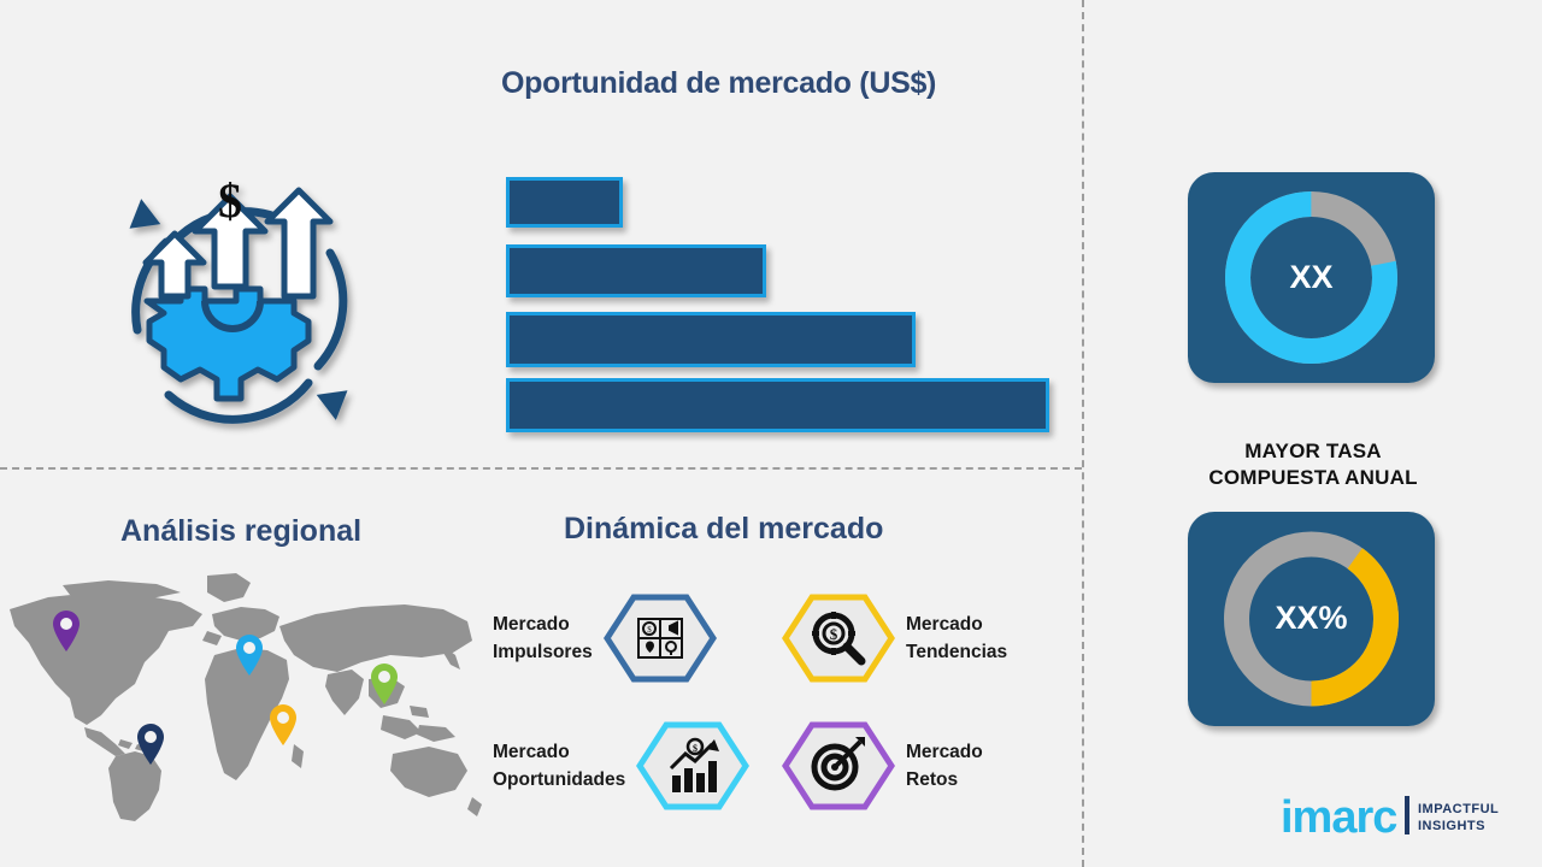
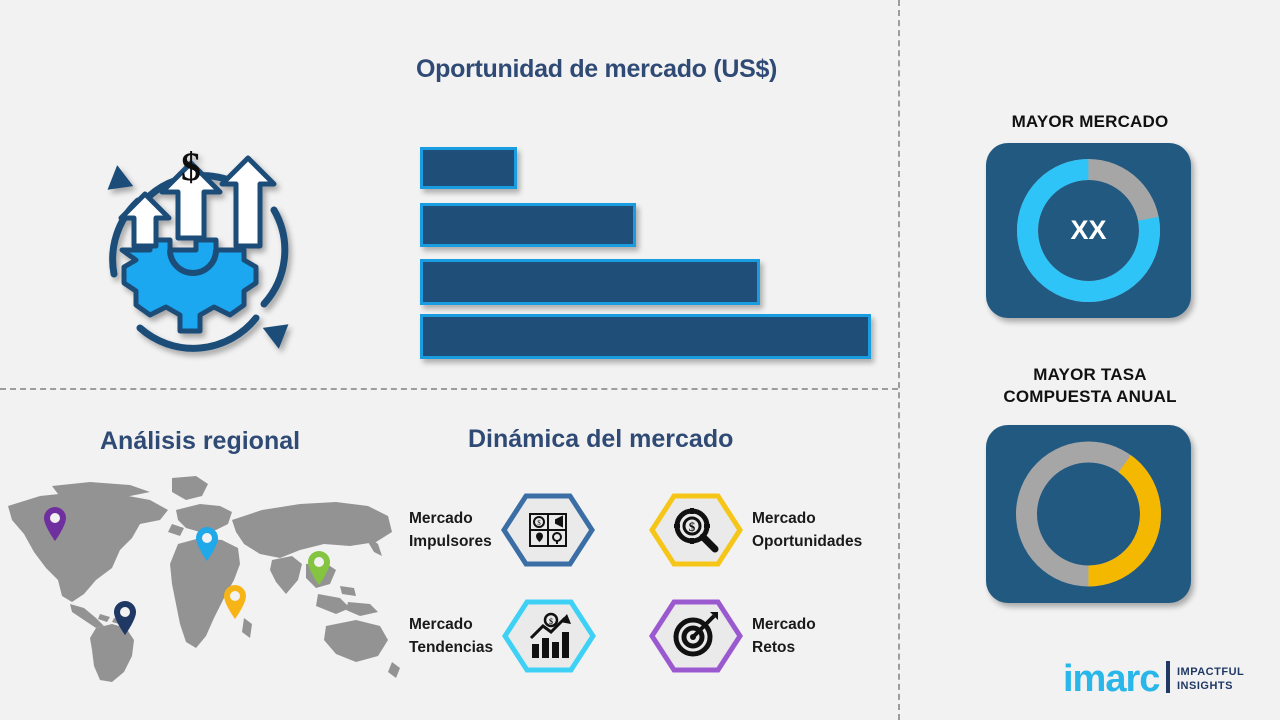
  $
  Oportunidad de mercado (US$)
  Análisis regional
  Dinámica del mercado
  Mercado
  Impulsores
  $
  $
  Mercado
- Tendencias
+ Oportunidades
  Mercado
- Oportunidades
+ Tendencias
  $
  Mercado
  Retos
+ MAYOR MERCADO
  XX
  MAYOR TASA
  COMPUESTA ANUAL
- XX%
  imarc
  IMPACTFUL
  INSIGHTS
